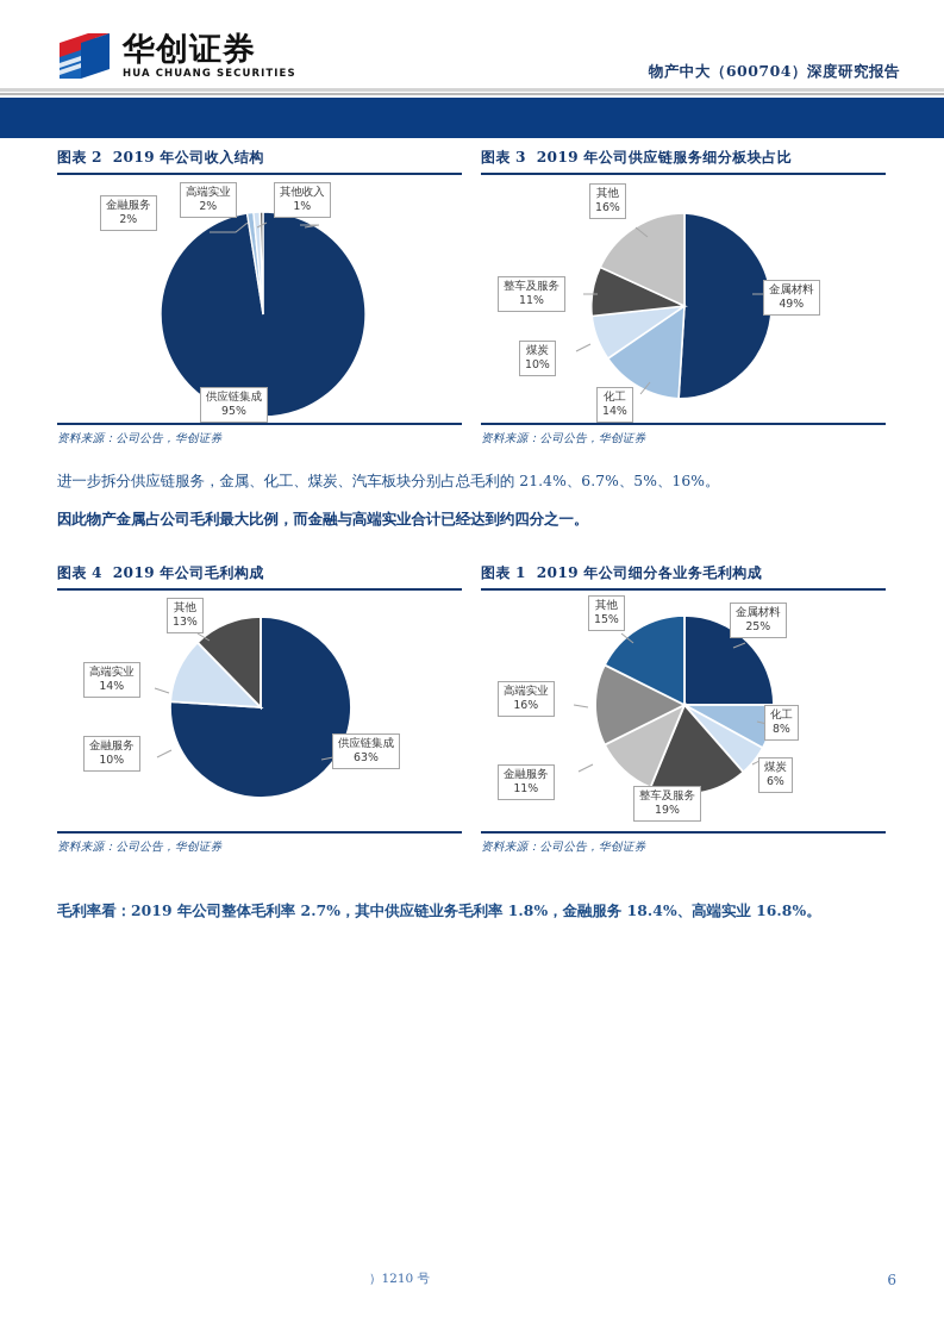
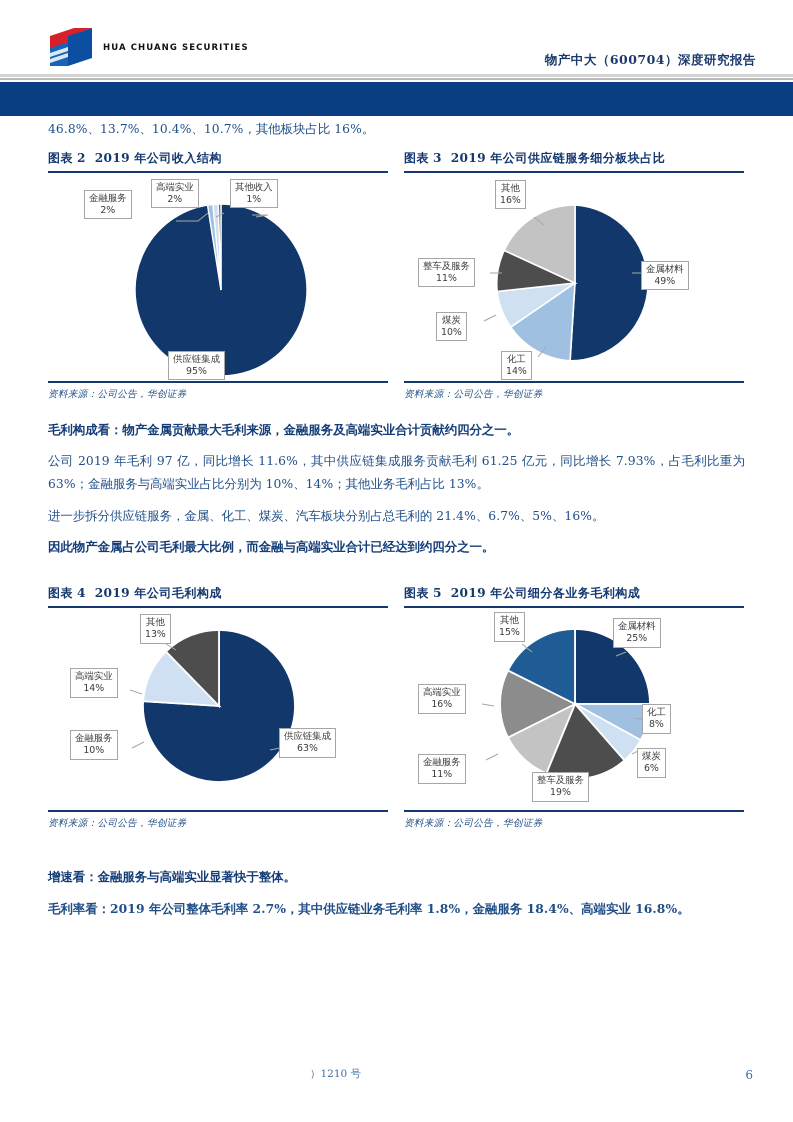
- 华创证券
  HUA CHUANG SECURITIES
  物产中大（600704）深度研究报告
+ 46.8%、13.7%、10.4%、10.7%，其他板块占比 16%。
  图表 2 2019 年公司收入结构
  金融服务
  2%
  高端实业
  2%
  其他收入
  1%
  供应链集成
  95%
  资料来源：公司公告，华创证券
  图表 3 2019 年公司供应链服务细分板块占比
  其他
  16%
  整车及服务
  11%
  煤炭
  10%
  化工
  14%
  金属材料
  49%
  资料来源：公司公告，华创证券
+ 毛利构成看：物产金属贡献最大毛利来源，金融服务及高端实业合计贡献约四分之一。
+ 公司 2019 年毛利 97 亿，同比增长 11.6%，其中供应链集成服务贡献毛利 61.25 亿元，同比增长 7.93%，占毛利比重为 63%；金融服务与高端实业占比分别为 10%、14%；其他业务毛利占比 13%。
  进一步拆分供应链服务，金属、化工、煤炭、汽车板块分别占总毛利的 21.4%、6.7%、5%、16%。
  因此物产金属占公司毛利最大比例，而金融与高端实业合计已经达到约四分之一。
  图表 4 2019 年公司毛利构成
  其他
  13%
  高端实业
  14%
  金融服务
  10%
  供应链集成
  63%
  资料来源：公司公告，华创证券
- 图表 1 2019 年公司细分各业务毛利构成
+ 图表 5 2019 年公司细分各业务毛利构成
  其他
  15%
  金属材料
  25%
  高端实业
  16%
  化工
  8%
  煤炭
  6%
  金融服务
  11%
  整车及服务
  19%
  资料来源：公司公告，华创证券
+ 增速看：金融服务与高端实业显著快于整体。
  毛利率看：2019 年公司整体毛利率 2.7%，其中供应链业务毛利率 1.8%，金融服务 18.4%、高端实业 16.8%。
  ）1210 号
  6
